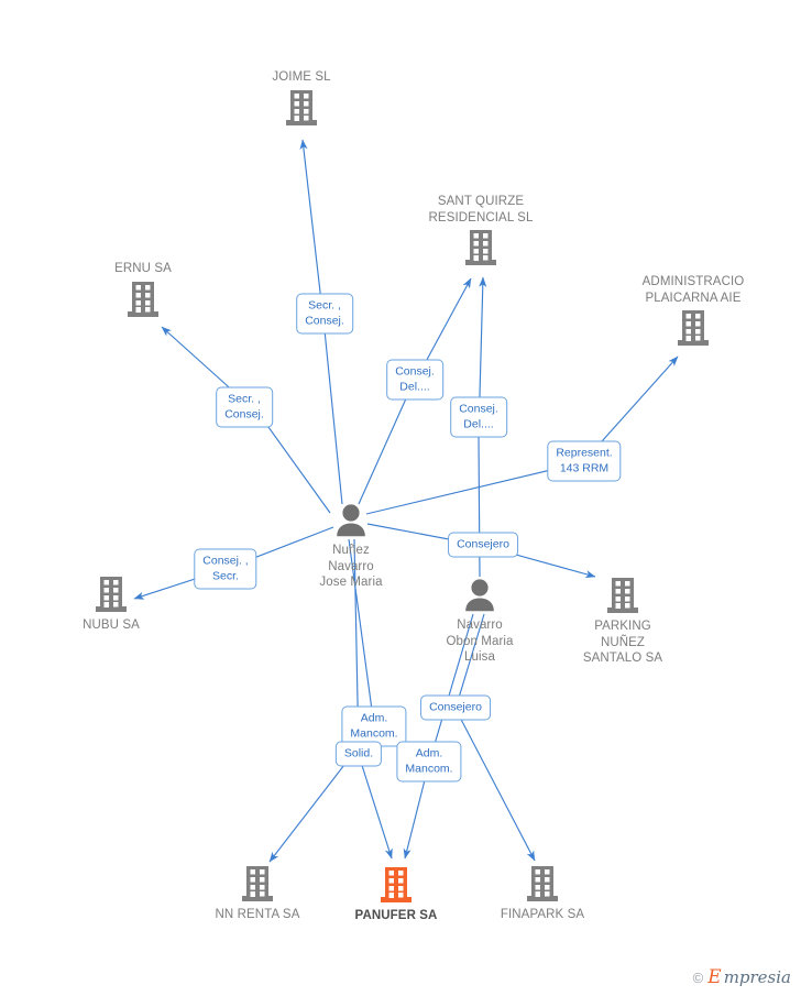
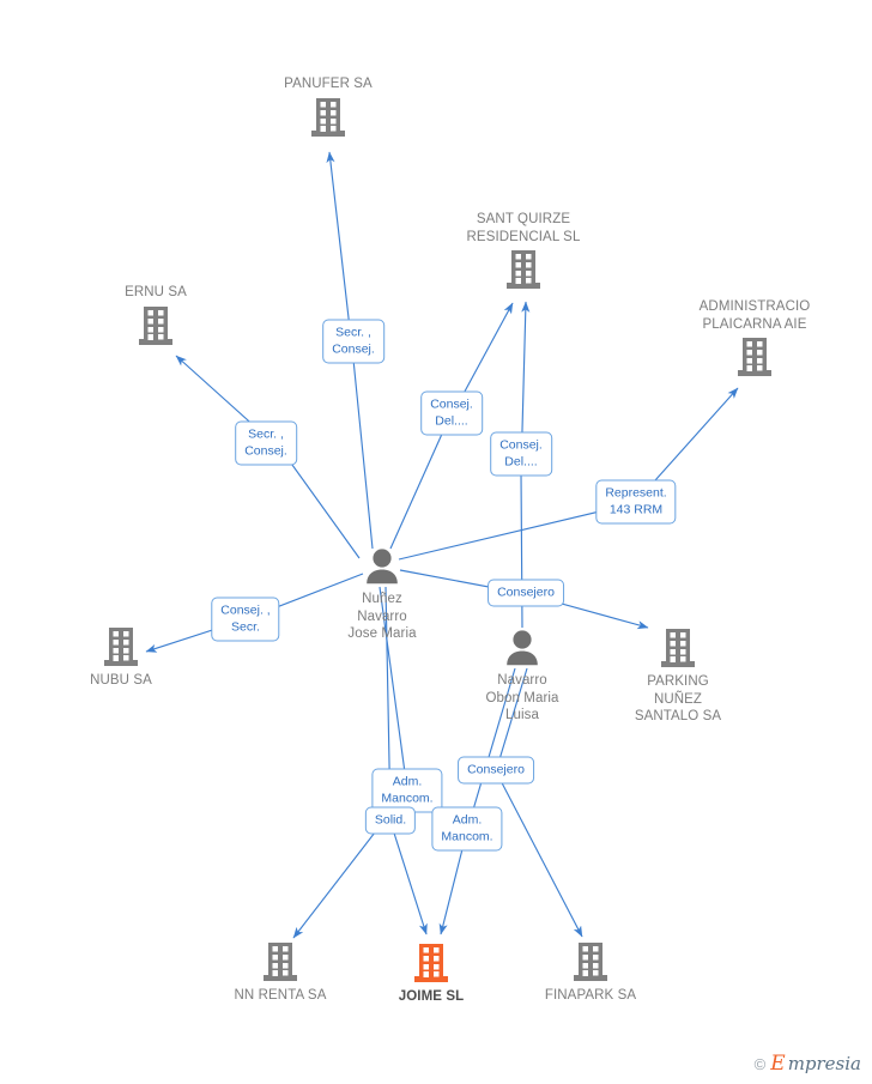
- JOIME SL
+ PANUFER SA
  SANT QUIRZE
  RESIDENCIAL SL
  ERNU SA
  ADMINISTRACIO
  PLAICARNA AIE
  NUBU SA
  PARKING
  NUÑEZ
  SANTALO SA
  NN RENTA SA
- PANUFER SA
+ JOIME SL
  FINAPARK SA
  Nuñez
  Navarro
  Jose Maria
  Navarro
  Obon Maria
  Luisa
  Secr. ,
  Consej.
  Secr. ,
  Consej.
  Consej.
  Del....
  Consej.
  Del....
  Represent.
  143 RRM
  Consej. ,
  Secr.
  Consejero
  Adm.
  Mancom.
  Solid.
  Adm.
  Mancom.
  Consejero
  ©
  E
  mpresia
